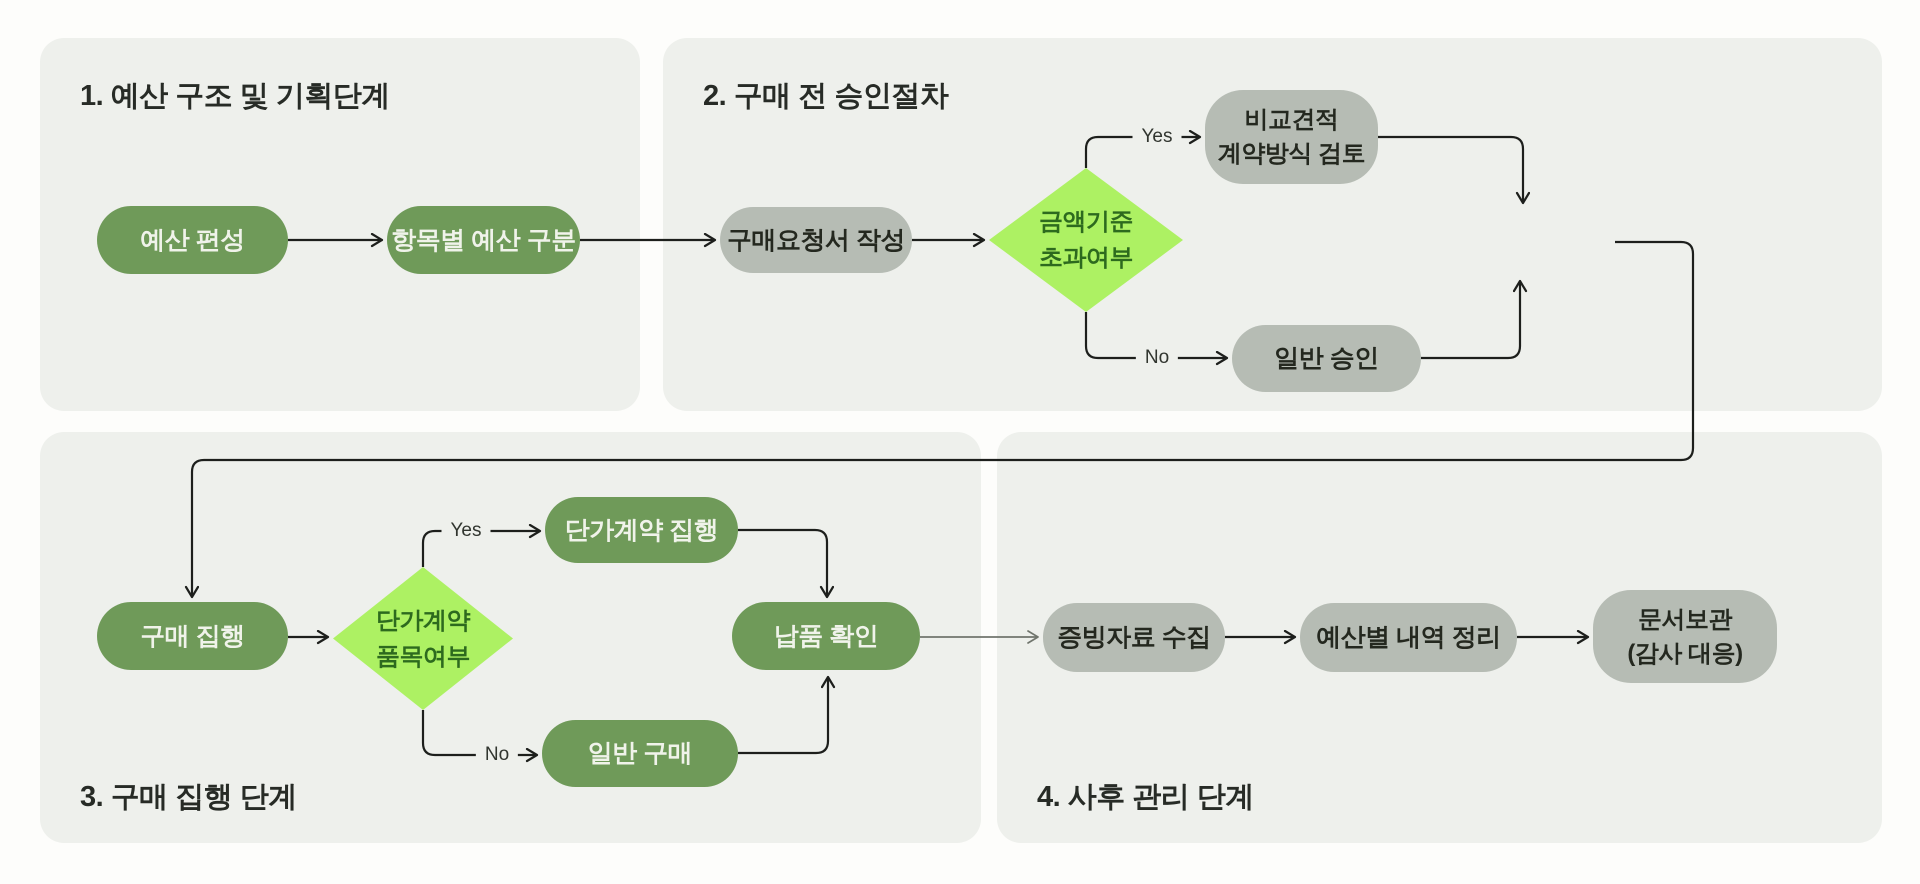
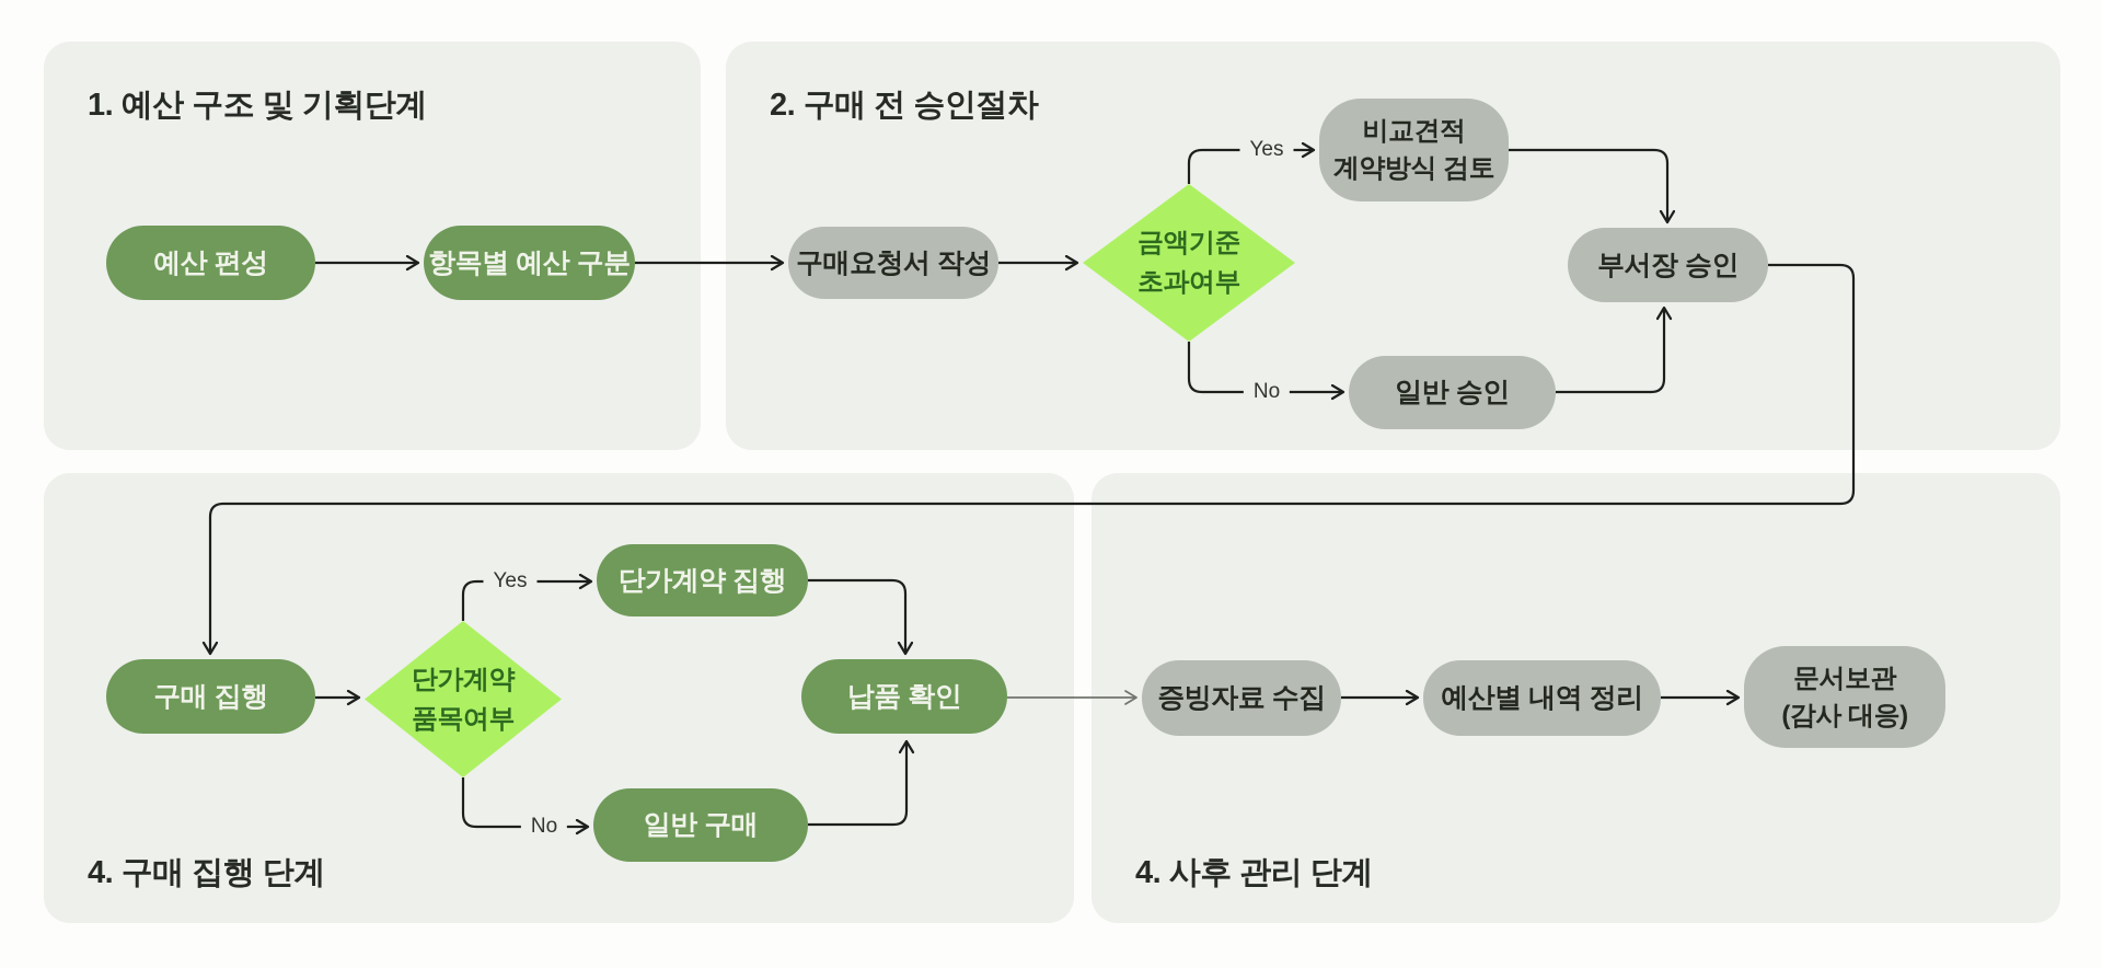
  1. 예산 구조 및 기획단계
  2. 구매 전 승인절차
- 3. 구매 집행 단계
+ 4. 구매 집행 단계
  4. 사후 관리 단계
  예산 편성
  항목별 예산 구분
  구매요청서 작성
  금액기준
  초과여부
  비교견적
  계약방식 검토
+ 부서장 승인
  일반 승인
  구매 집행
  단가계약
  품목여부
  단가계약 집행
  일반 구매
  납품 확인
  증빙자료 수집
  예산별 내역 정리
  문서보관
  (감사 대응)
  Yes
  No
  Yes
  No
